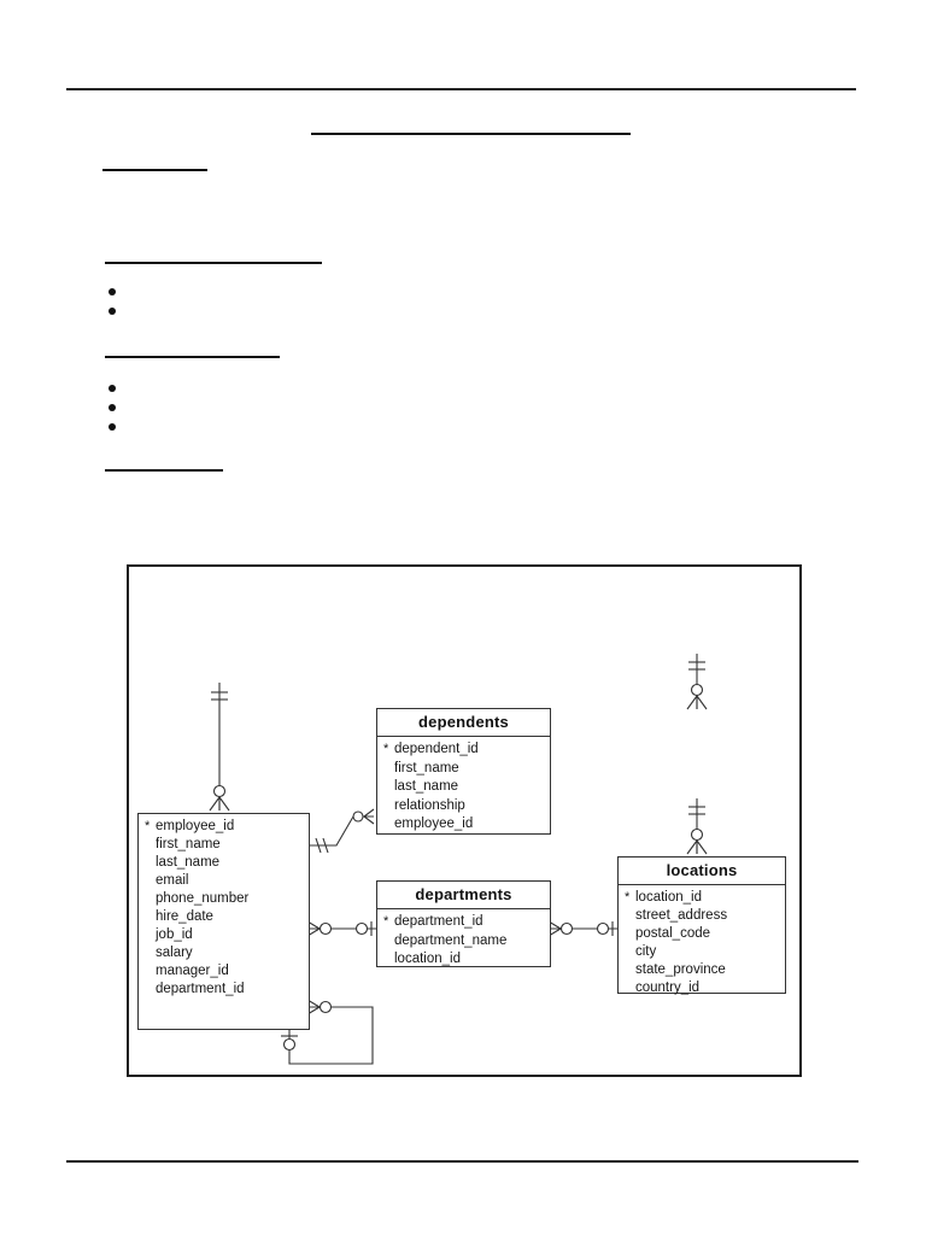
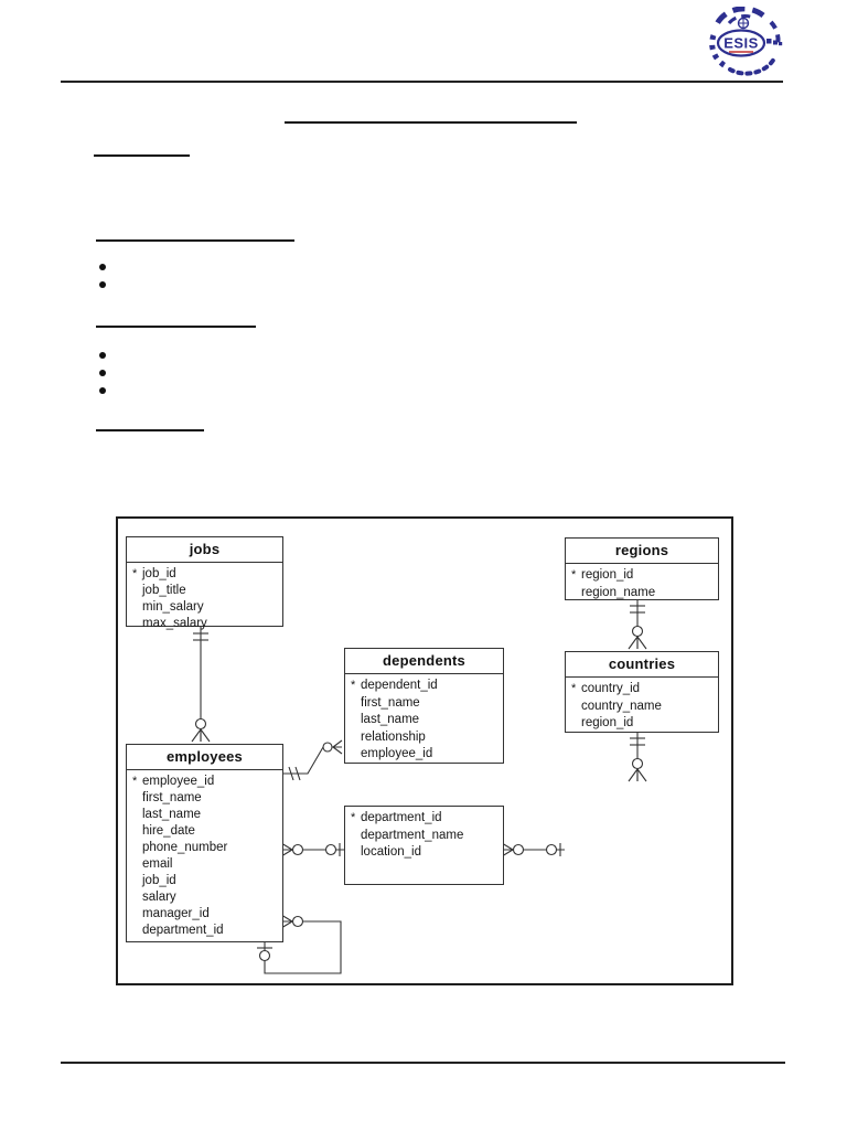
+ ESIS
+ jobs
+ * job_id
+ job_title
+ min_salary
+ max_salary
+ regions
+ * region_id
+ region_name
  dependents
  * dependent_id
  first_name
  last_name
  relationship
  employee_id
+ countries
+ * country_id
+ country_name
+ region_id
+ employees
  * employee_id
  first_name
  last_name
- email
+ hire_date
  phone_number
- hire_date
+ email
  job_id
  salary
  manager_id
  department_id
- departments
  * department_id
  department_name
  location_id
- locations
- * location_id
- street_address
- postal_code
- city
- state_province
- country_id
